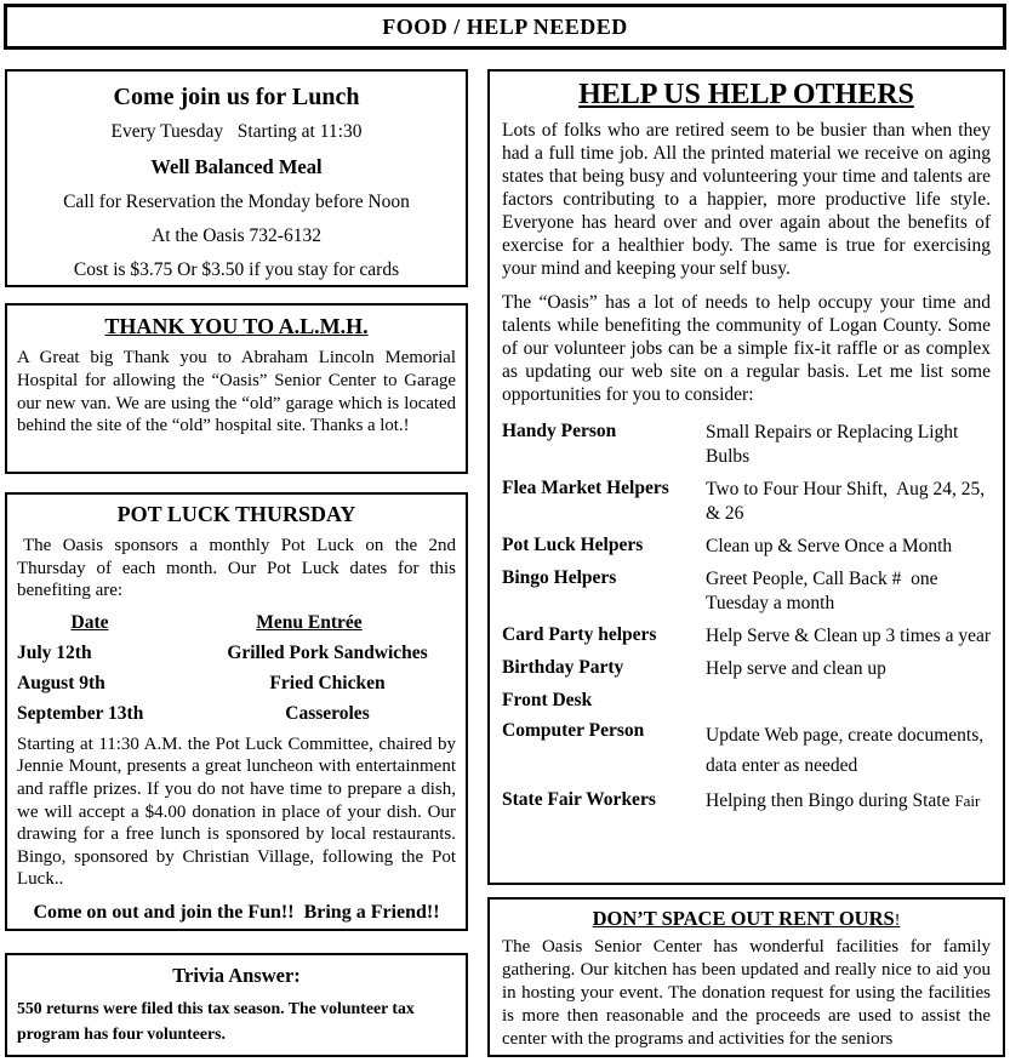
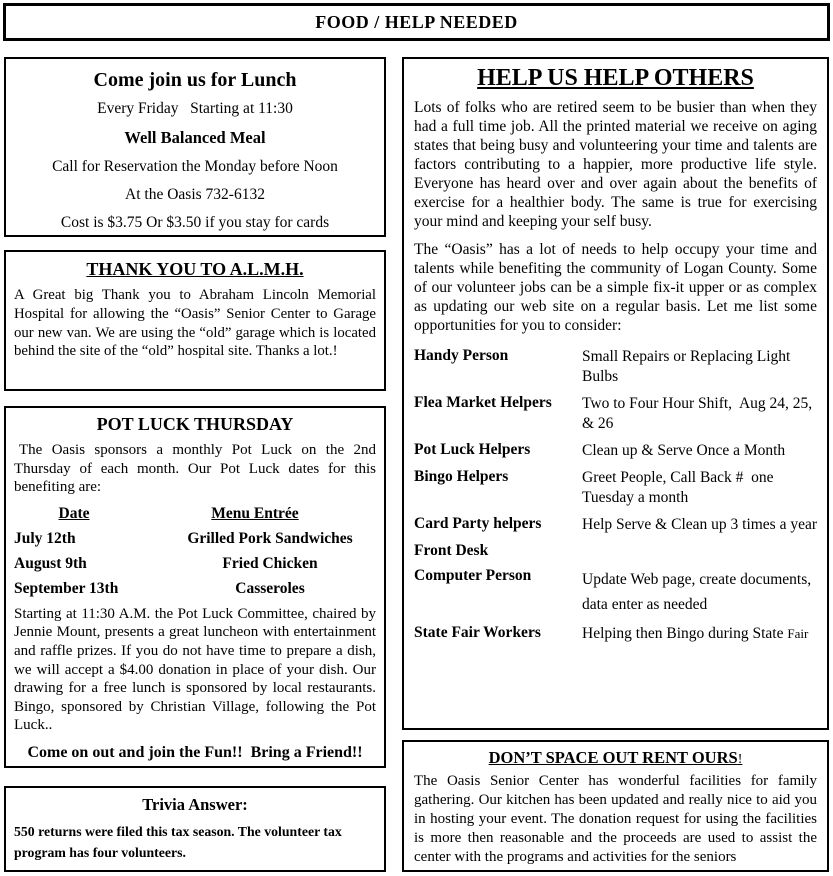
  FOOD / HELP NEEDED
  Come join us for Lunch
- Every Tuesday Starting at 11:30
+ Every Friday Starting at 11:30
  Well Balanced Meal
  Call for Reservation the Monday before Noon
  At the Oasis 732-6132
  Cost is $3.75 Or $3.50 if you stay for cards
  THANK YOU TO A.L.M.H.
  A Great big Thank you to Abraham Lincoln Memorial Hospital for allowing the “Oasis” Senior Center to Garage our new van. We are using the “old” garage which is located behind the site of the “old” hospital site. Thanks a lot.!
  POT LUCK THURSDAY
  The Oasis sponsors a monthly Pot Luck on the 2nd Thursday of each month. Our Pot Luck dates for this benefiting are:
  Date
  Menu Entrée
  July 12th
  Grilled Pork Sandwiches
  August 9th
  Fried Chicken
  September 13th
  Casseroles
  Starting at 11:30 A.M. the Pot Luck Committee, chaired by Jennie Mount, presents a great luncheon with entertainment and raffle prizes. If you do not have time to prepare a dish, we will accept a $4.00 donation in place of your dish. Our drawing for a free lunch is sponsored by local restaurants. Bingo, sponsored by Christian Village, following the Pot Luck..
  Come on out and join the Fun!! Bring a Friend!!
  Trivia Answer:
  550 returns were filed this tax season. The volunteer tax program has four volunteers.
  HELP US HELP OTHERS
  Lots of folks who are retired seem to be busier than when they had a full time job. All the printed material we receive on aging states that being busy and volunteering your time and talents are factors contributing to a happier, more productive life style. Everyone has heard over and over again about the benefits of exercise for a healthier body. The same is true for exercising your mind and keeping your self busy.
- The “Oasis” has a lot of needs to help occupy your time and talents while benefiting the community of Logan County. Some of our volunteer jobs can be a simple fix-it raffle or as complex as updating our web site on a regular basis. Let me list some opportunities for you to consider:
+ The “Oasis” has a lot of needs to help occupy your time and talents while benefiting the community of Logan County. Some of our volunteer jobs can be a simple fix-it upper or as complex as updating our web site on a regular basis. Let me list some opportunities for you to consider:
  Handy Person
  Small Repairs or Replacing Light Bulbs
  Flea Market Helpers
  Two to Four Hour Shift, Aug 24, 25, & 26
  Pot Luck Helpers
  Clean up & Serve Once a Month
  Bingo Helpers
  Greet People, Call Back # one Tuesday a month
  Card Party helpers
  Help Serve & Clean up 3 times a year
- Birthday Party
- Help serve and clean up
  Front Desk
  Computer Person
  Update Web page, create documents, data enter as needed
  State Fair Workers
  Helping then Bingo during State Fair
  DON’T SPACE OUT RENT OURS!
  The Oasis Senior Center has wonderful facilities for family gathering. Our kitchen has been updated and really nice to aid you in hosting your event. The donation request for using the facilities is more then reasonable and the proceeds are used to assist the center with the programs and activities for the seniors
